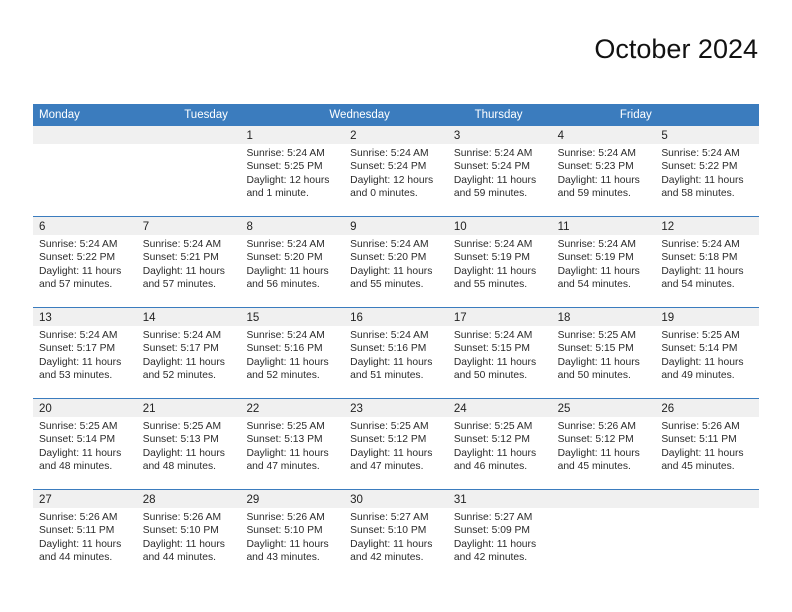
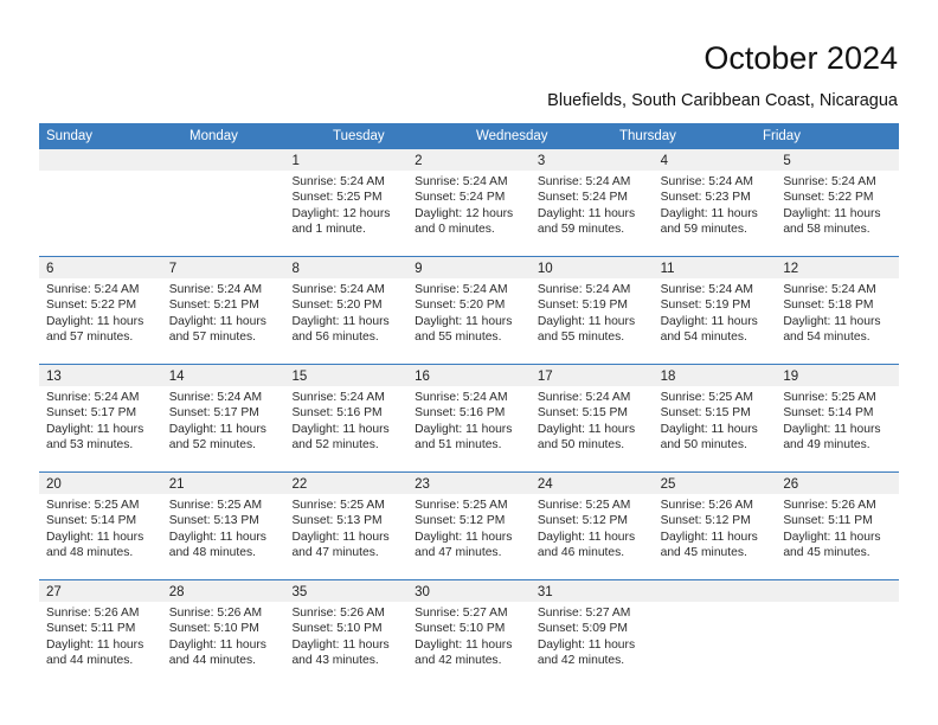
  October 2024
+ Bluefields, South Caribbean Coast, Nicaragua
+ Sunday
  Monday
  Tuesday
  Wednesday
  Thursday
  Friday
  1
  Sunrise: 5:24 AM
  Sunset: 5:25 PM
  Daylight: 12 hours
  and 1 minute.
  2
  Sunrise: 5:24 AM
  Sunset: 5:24 PM
  Daylight: 12 hours
  and 0 minutes.
  3
  Sunrise: 5:24 AM
  Sunset: 5:24 PM
  Daylight: 11 hours
  and 59 minutes.
  4
  Sunrise: 5:24 AM
  Sunset: 5:23 PM
  Daylight: 11 hours
  and 59 minutes.
  5
  Sunrise: 5:24 AM
  Sunset: 5:22 PM
  Daylight: 11 hours
  and 58 minutes.
  6
  Sunrise: 5:24 AM
  Sunset: 5:22 PM
  Daylight: 11 hours
  and 57 minutes.
  7
  Sunrise: 5:24 AM
  Sunset: 5:21 PM
  Daylight: 11 hours
  and 57 minutes.
  8
  Sunrise: 5:24 AM
  Sunset: 5:20 PM
  Daylight: 11 hours
  and 56 minutes.
  9
  Sunrise: 5:24 AM
  Sunset: 5:20 PM
  Daylight: 11 hours
  and 55 minutes.
  10
  Sunrise: 5:24 AM
  Sunset: 5:19 PM
  Daylight: 11 hours
  and 55 minutes.
  11
  Sunrise: 5:24 AM
  Sunset: 5:19 PM
  Daylight: 11 hours
  and 54 minutes.
  12
  Sunrise: 5:24 AM
  Sunset: 5:18 PM
  Daylight: 11 hours
  and 54 minutes.
  13
  Sunrise: 5:24 AM
  Sunset: 5:17 PM
  Daylight: 11 hours
  and 53 minutes.
  14
  Sunrise: 5:24 AM
  Sunset: 5:17 PM
  Daylight: 11 hours
  and 52 minutes.
  15
  Sunrise: 5:24 AM
  Sunset: 5:16 PM
  Daylight: 11 hours
  and 52 minutes.
  16
  Sunrise: 5:24 AM
  Sunset: 5:16 PM
  Daylight: 11 hours
  and 51 minutes.
  17
  Sunrise: 5:24 AM
  Sunset: 5:15 PM
  Daylight: 11 hours
  and 50 minutes.
  18
  Sunrise: 5:25 AM
  Sunset: 5:15 PM
  Daylight: 11 hours
  and 50 minutes.
  19
  Sunrise: 5:25 AM
  Sunset: 5:14 PM
  Daylight: 11 hours
  and 49 minutes.
  20
  Sunrise: 5:25 AM
  Sunset: 5:14 PM
  Daylight: 11 hours
  and 48 minutes.
  21
  Sunrise: 5:25 AM
  Sunset: 5:13 PM
  Daylight: 11 hours
  and 48 minutes.
  22
  Sunrise: 5:25 AM
  Sunset: 5:13 PM
  Daylight: 11 hours
  and 47 minutes.
  23
  Sunrise: 5:25 AM
  Sunset: 5:12 PM
  Daylight: 11 hours
  and 47 minutes.
  24
  Sunrise: 5:25 AM
  Sunset: 5:12 PM
  Daylight: 11 hours
  and 46 minutes.
  25
  Sunrise: 5:26 AM
  Sunset: 5:12 PM
  Daylight: 11 hours
  and 45 minutes.
  26
  Sunrise: 5:26 AM
  Sunset: 5:11 PM
  Daylight: 11 hours
  and 45 minutes.
  27
  Sunrise: 5:26 AM
  Sunset: 5:11 PM
  Daylight: 11 hours
  and 44 minutes.
  28
  Sunrise: 5:26 AM
  Sunset: 5:10 PM
  Daylight: 11 hours
  and 44 minutes.
- 29
+ 35
  Sunrise: 5:26 AM
  Sunset: 5:10 PM
  Daylight: 11 hours
  and 43 minutes.
  30
  Sunrise: 5:27 AM
  Sunset: 5:10 PM
  Daylight: 11 hours
  and 42 minutes.
  31
  Sunrise: 5:27 AM
  Sunset: 5:09 PM
  Daylight: 11 hours
  and 42 minutes.
